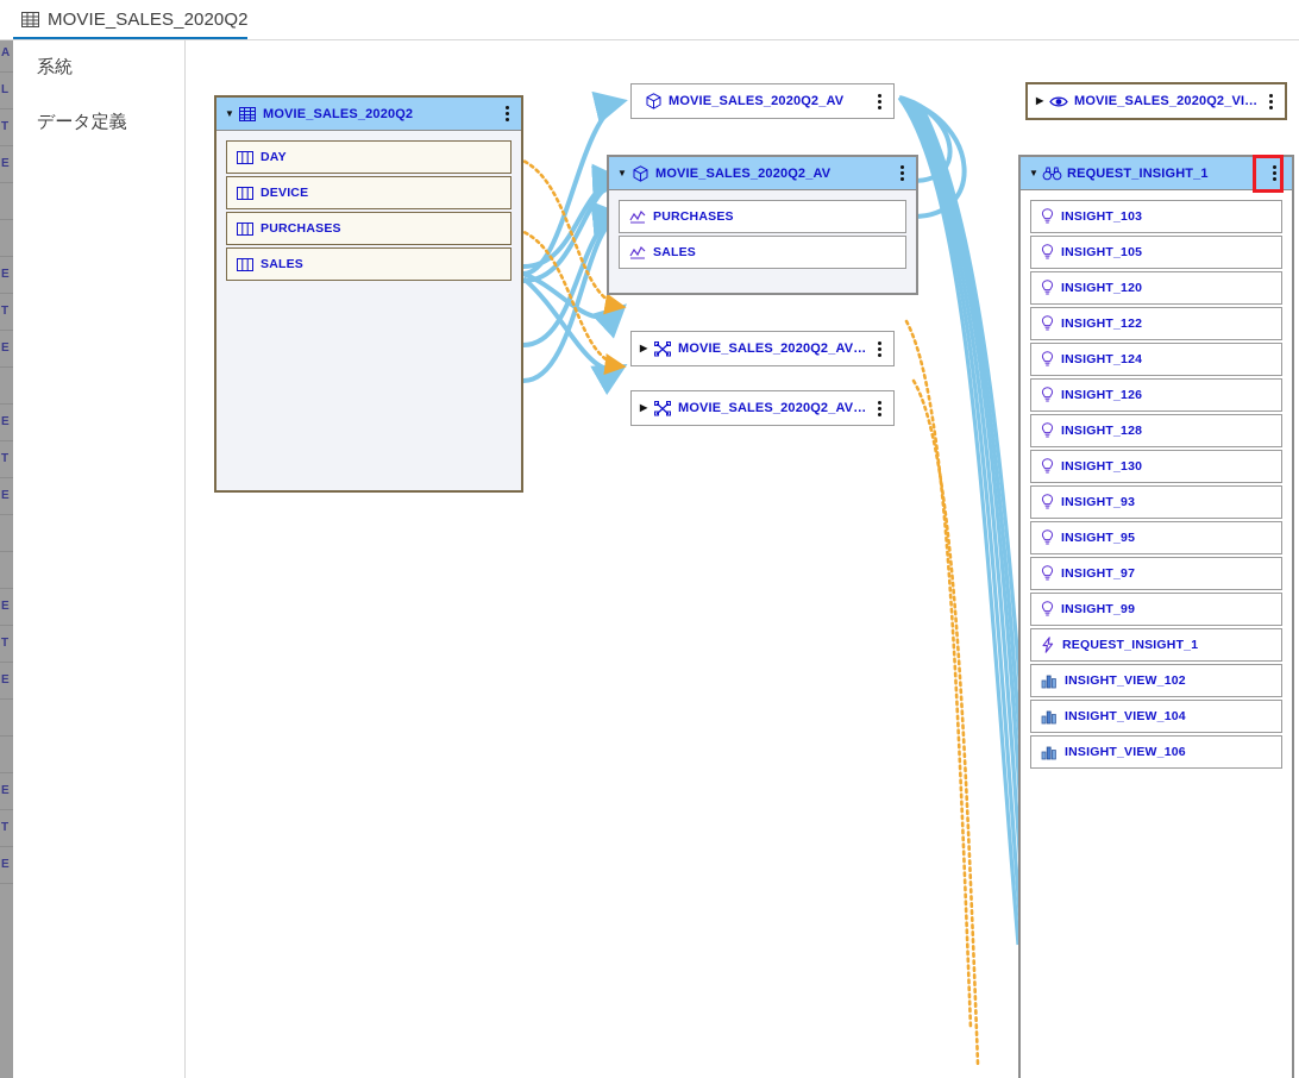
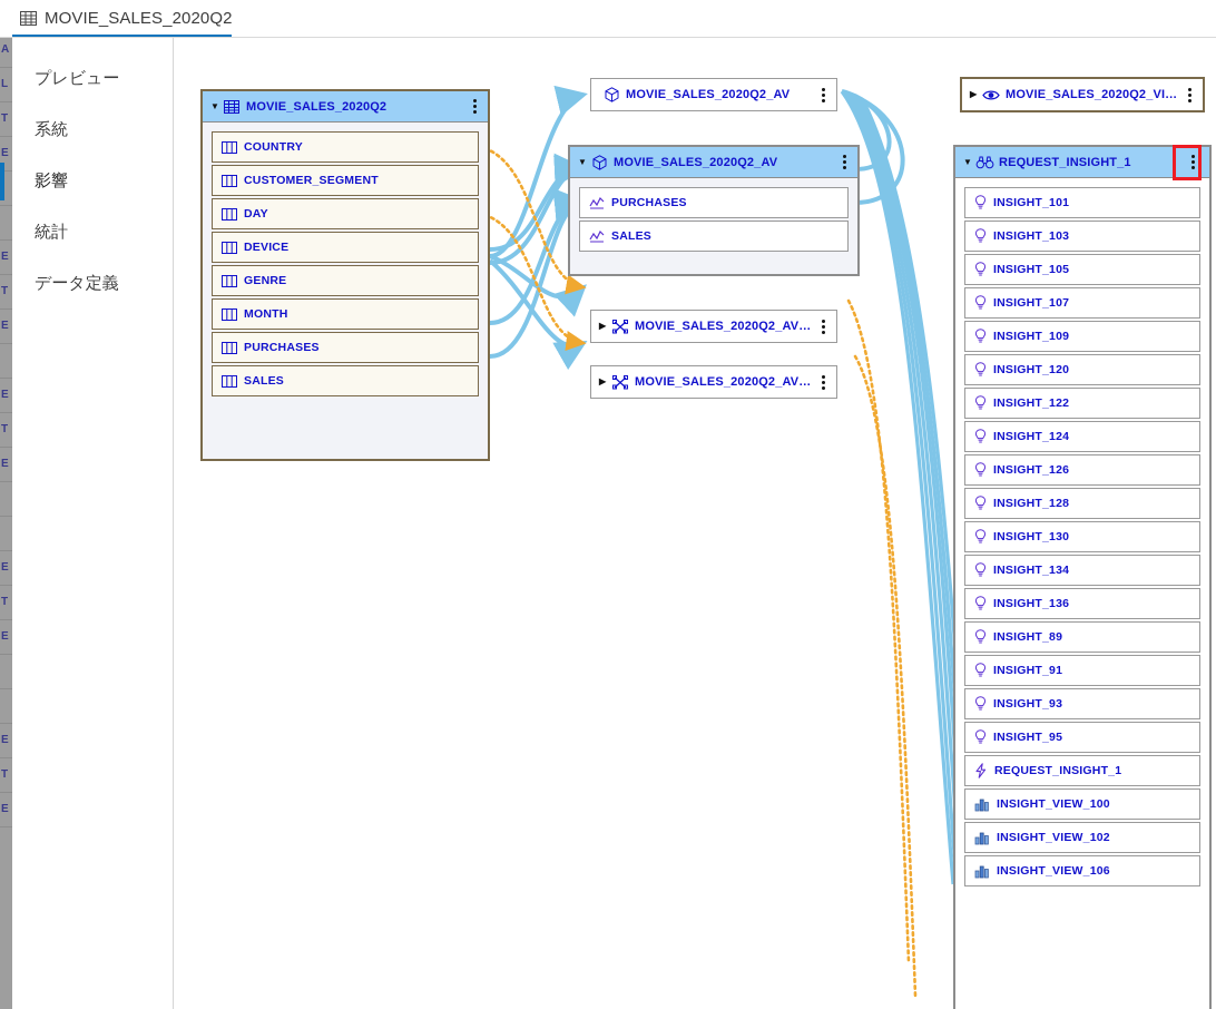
  A
  L
  T
  E
  E
  T
  E
  E
  T
  E
  E
  T
  E
  E
  T
  E
  MOVIE_SALES_2020Q2
+ プレビュー
  系統
+ 影響
+ 統計
  データ定義
  ▼
  MOVIE_SALES_2020Q2
+ COUNTRY
+ CUSTOMER_SEGMENT
  DAY
  DEVICE
+ GENRE
+ MONTH
  PURCHASES
  SALES
  MOVIE_SALES_2020Q2_AV
  ▼
  MOVIE_SALES_2020Q2_AV
  PURCHASES
  SALES
  ▶
  MOVIE_SALES_2020Q2_AV_C
  ▶
  MOVIE_SALES_2020Q2_AV_G
  ▶
  MOVIE_SALES_2020Q2_VIEW
  ▼
  REQUEST_INSIGHT_1
+ INSIGHT_101
  INSIGHT_103
  INSIGHT_105
+ INSIGHT_107
+ INSIGHT_109
  INSIGHT_120
  INSIGHT_122
  INSIGHT_124
  INSIGHT_126
  INSIGHT_128
  INSIGHT_130
+ INSIGHT_134
+ INSIGHT_136
+ INSIGHT_89
+ INSIGHT_91
  INSIGHT_93
  INSIGHT_95
- INSIGHT_97
- INSIGHT_99
  REQUEST_INSIGHT_1
+ INSIGHT_VIEW_100
  INSIGHT_VIEW_102
- INSIGHT_VIEW_104
  INSIGHT_VIEW_106
